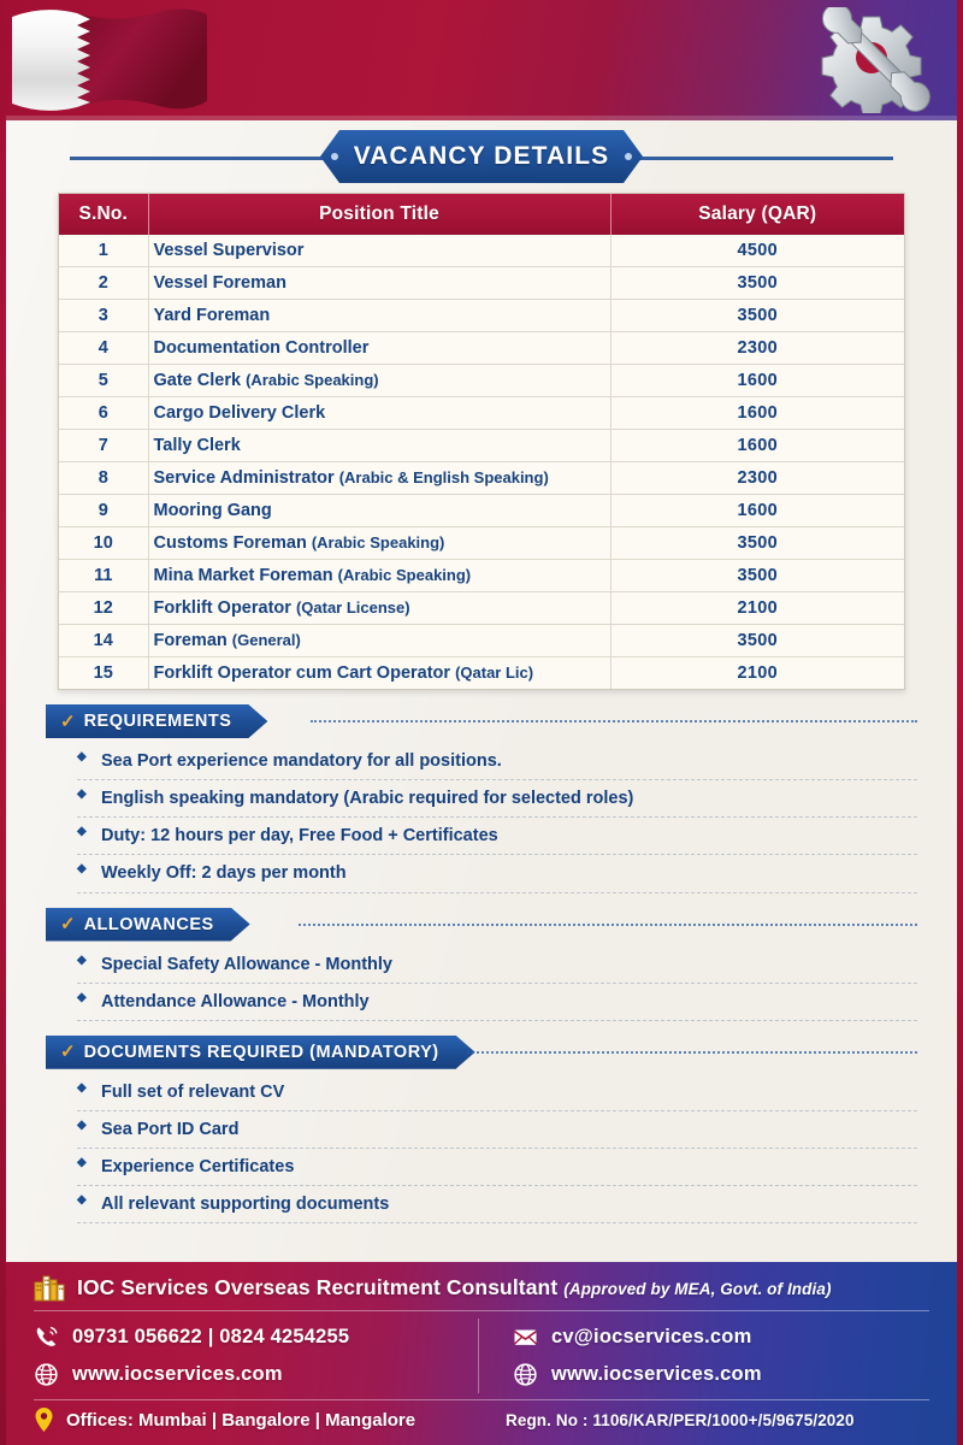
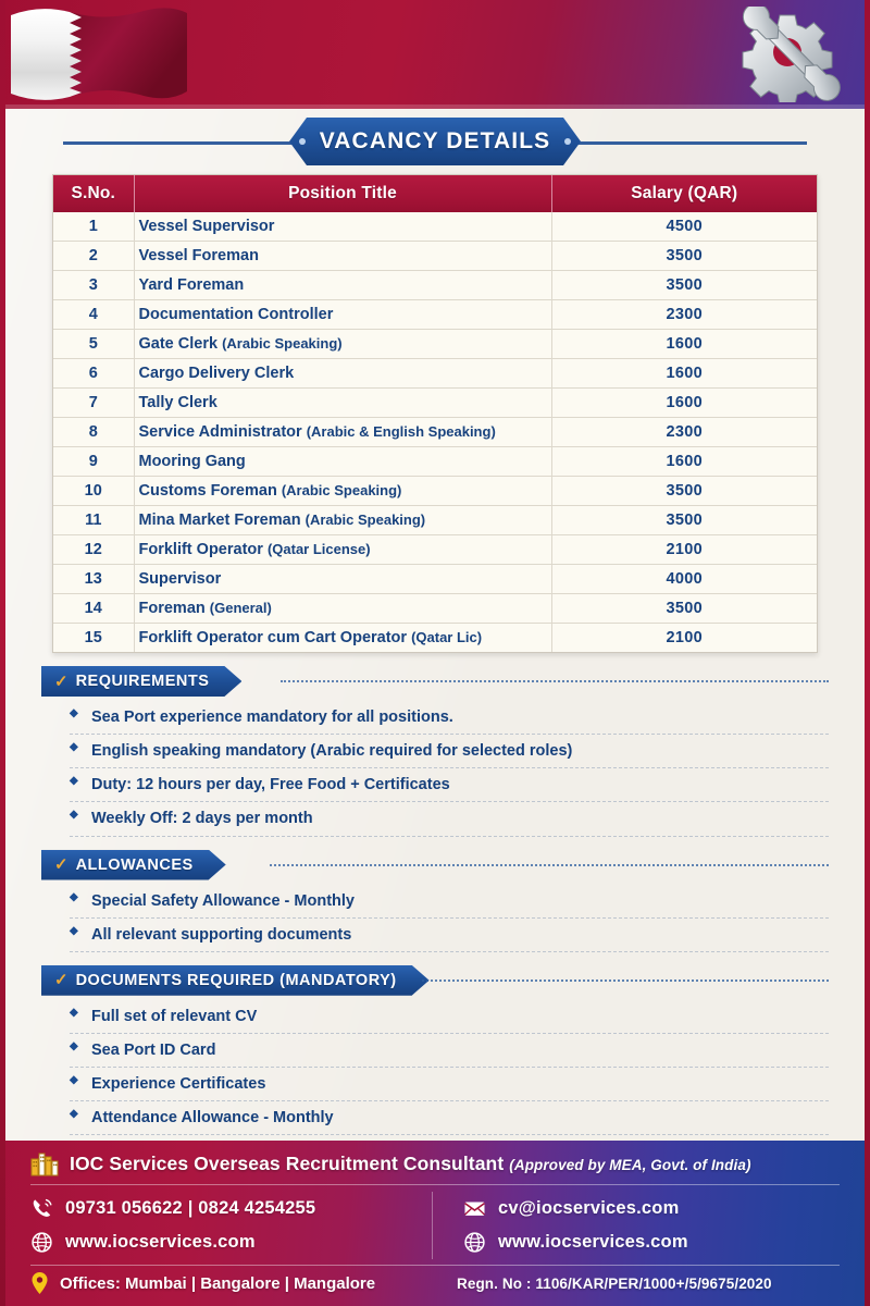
  VACANCY DETAILS
  S.No.	Position Title	Salary (QAR)
  1	Vessel Supervisor	4500
  2	Vessel Foreman	3500
  3	Yard Foreman	3500
  4	Documentation Controller	2300
  5	Gate Clerk (Arabic Speaking)	1600
  6	Cargo Delivery Clerk	1600
  7	Tally Clerk	1600
  8	Service Administrator (Arabic & English Speaking)	2300
  9	Mooring Gang	1600
  10	Customs Foreman (Arabic Speaking)	3500
  11	Mina Market Foreman (Arabic Speaking)	3500
  12	Forklift Operator (Qatar License)	2100
+ 13	Supervisor	4000
  14	Foreman (General)	3500
  15	Forklift Operator cum Cart Operator (Qatar Lic)	2100
  ✓
  REQUIREMENTS
  Sea Port experience mandatory for all positions.
  English speaking mandatory (Arabic required for selected roles)
  Duty: 12 hours per day, Free Food + Certificates
  Weekly Off: 2 days per month
  ✓
  ALLOWANCES
  Special Safety Allowance - Monthly
- Attendance Allowance - Monthly
+ All relevant supporting documents
  ✓
  DOCUMENTS REQUIRED (MANDATORY)
  Full set of relevant CV
  Sea Port ID Card
  Experience Certificates
- All relevant supporting documents
+ Attendance Allowance - Monthly
  IOC Services Overseas Recruitment Consultant (Approved by MEA, Govt. of India)
  09731 056622 | 0824 4254255
  www.iocservices.com
  cv@iocservices.com
  www.iocservices.com
  Offices: Mumbai | Bangalore | Mangalore
  Regn. No : 1106/KAR/PER/1000+/5/9675/2020
